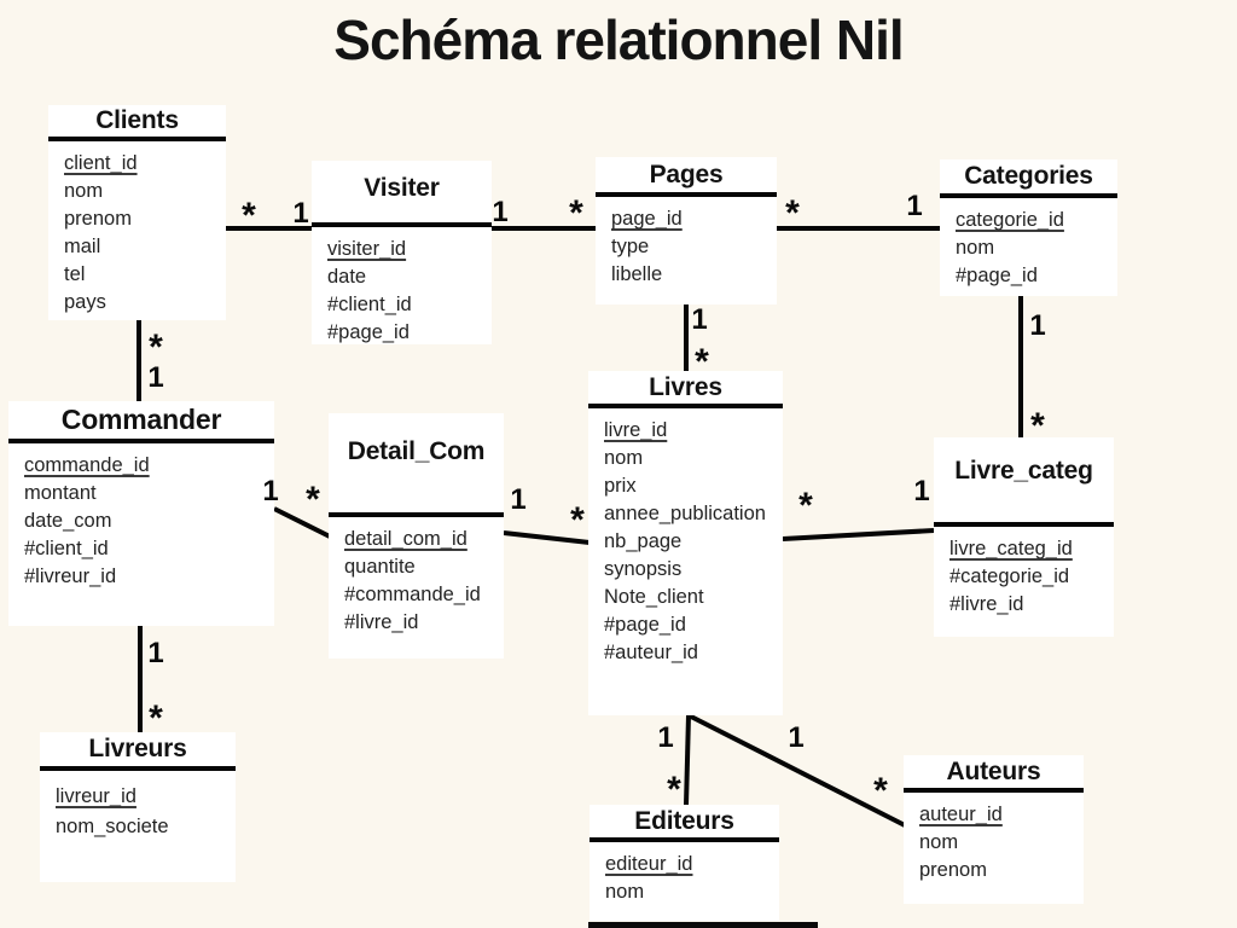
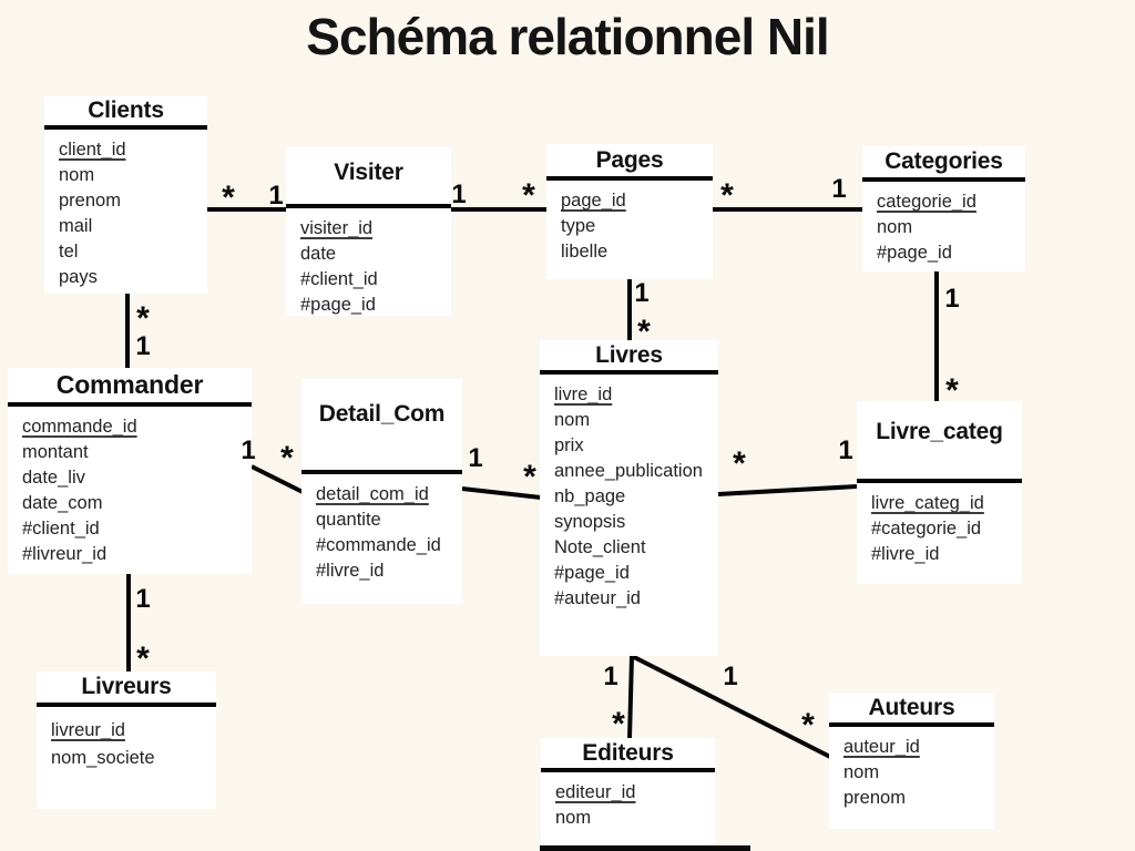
  Schéma relationnel Nil
  Clients
  client_id
  nom
  prenom
  mail
  tel
  pays
  Visiter
  visiter_id
  date
  #client_id
  #page_id
  Pages
  page_id
  type
  libelle
  Categories
  categorie_id
  nom
  #page_id
  Commander
  commande_id
  montant
+ date_liv
  date_com
  #client_id
  #livreur_id
  Detail_Com
  detail_com_id
  quantite
  #commande_id
  #livre_id
  Livres
  livre_id
  nom
  prix
  annee_publication
  nb_page
  synopsis
  Note_client
  #page_id
  #auteur_id
  Livre_categ
  livre_categ_id
  #categorie_id
  #livre_id
  Livreurs
  livreur_id
  nom_societe
  Editeurs
  editeur_id
  nom
  Auteurs
  auteur_id
  nom
  prenom
  *
  1
  1
  *
  *
  1
  *
  1
  1
  *
  1
  *
  1
  *
  1
  *
  *
  1
  1
  *
  1
  *
  1
  *
